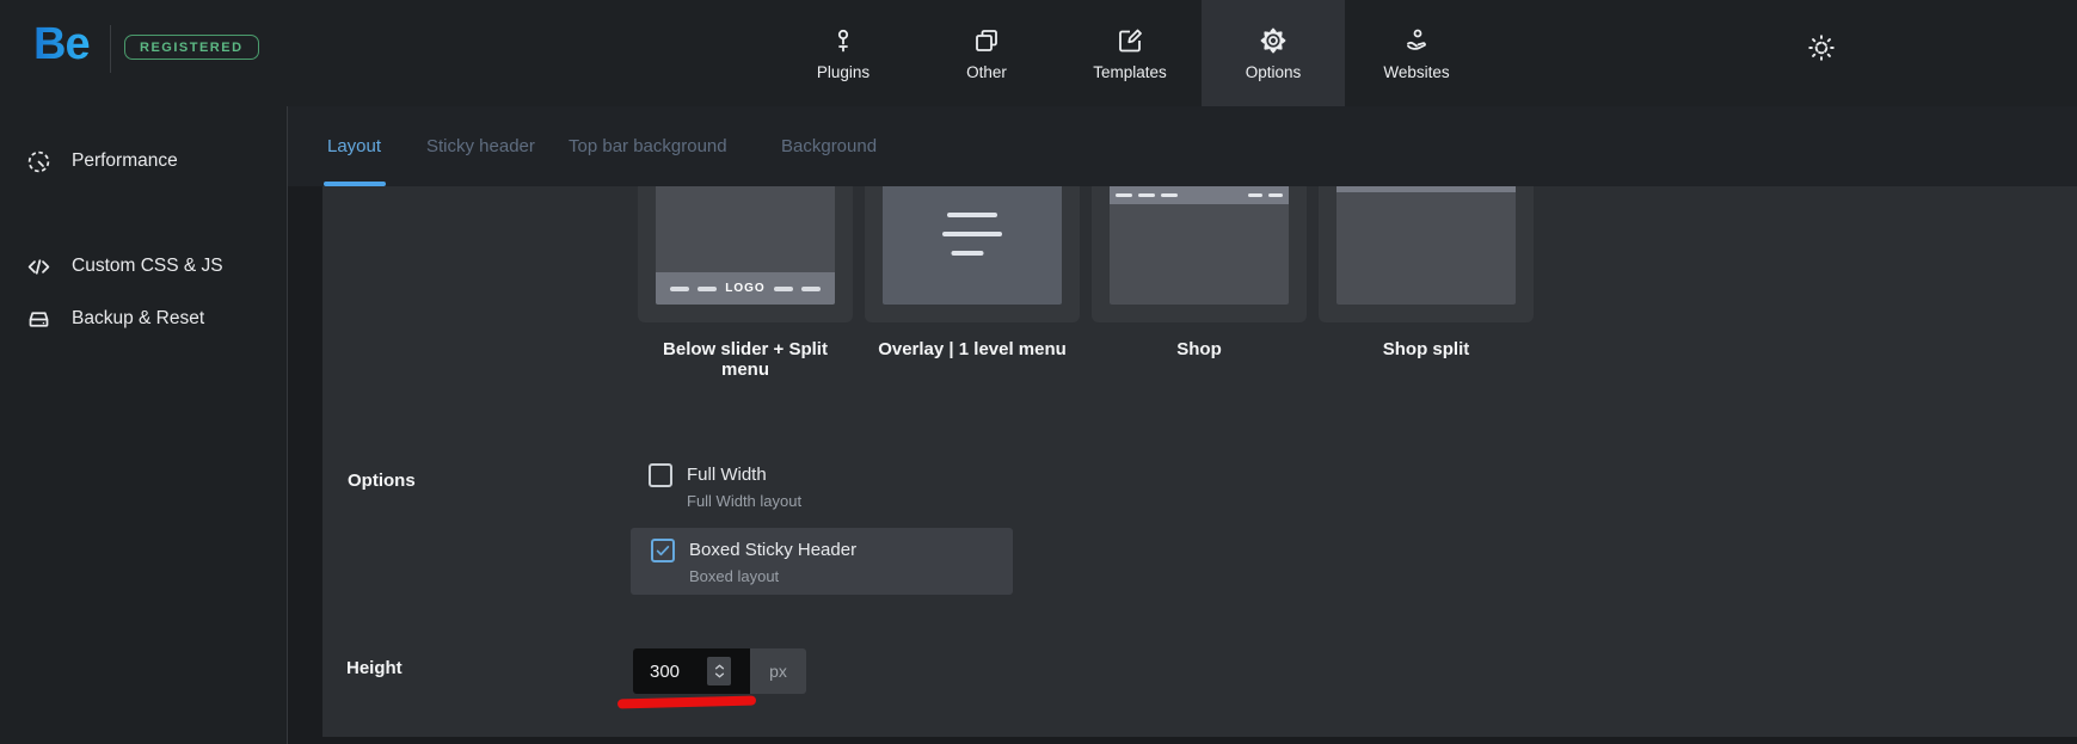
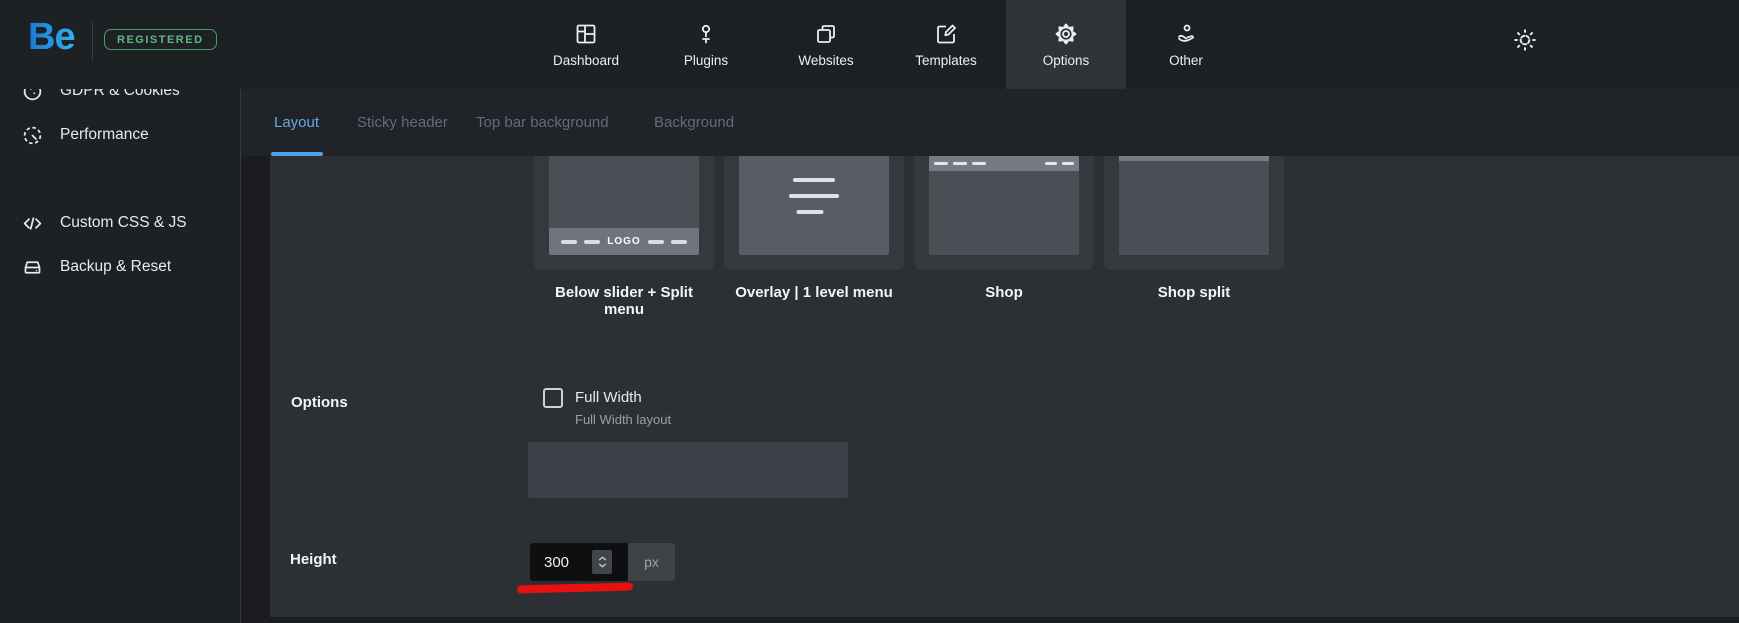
+ GDPR & Cookies
  Performance
  Custom CSS & JS
  Backup & Reset
  Be
  REGISTERED
+ Dashboard
  Plugins
- Other
+ Websites
  Templates
  Options
- Websites
+ Other
  Layout
  Sticky header
  Top bar background
  Background
  LOGO
  Below slider + Split menu
  Overlay | 1 level menu
  Shop
  Shop split
  Options
  Full Width
  Full Width layout
- Boxed Sticky Header
- Boxed layout
  Height
  300
  px
